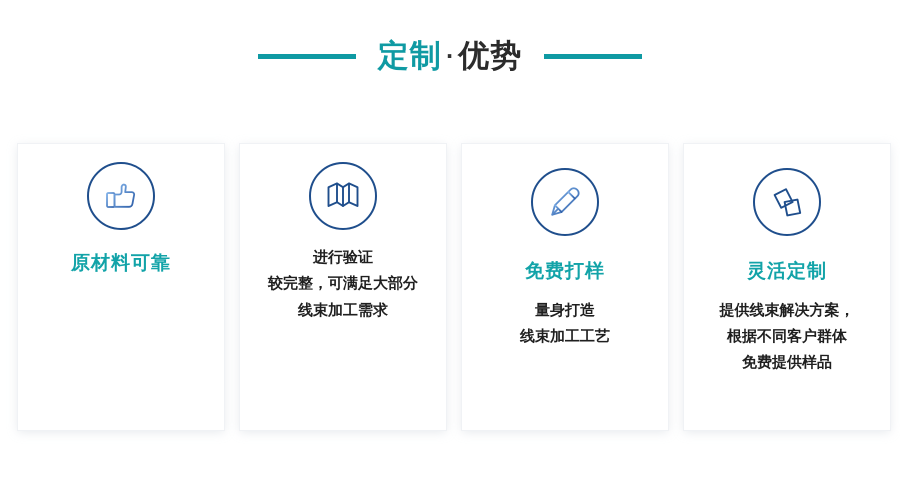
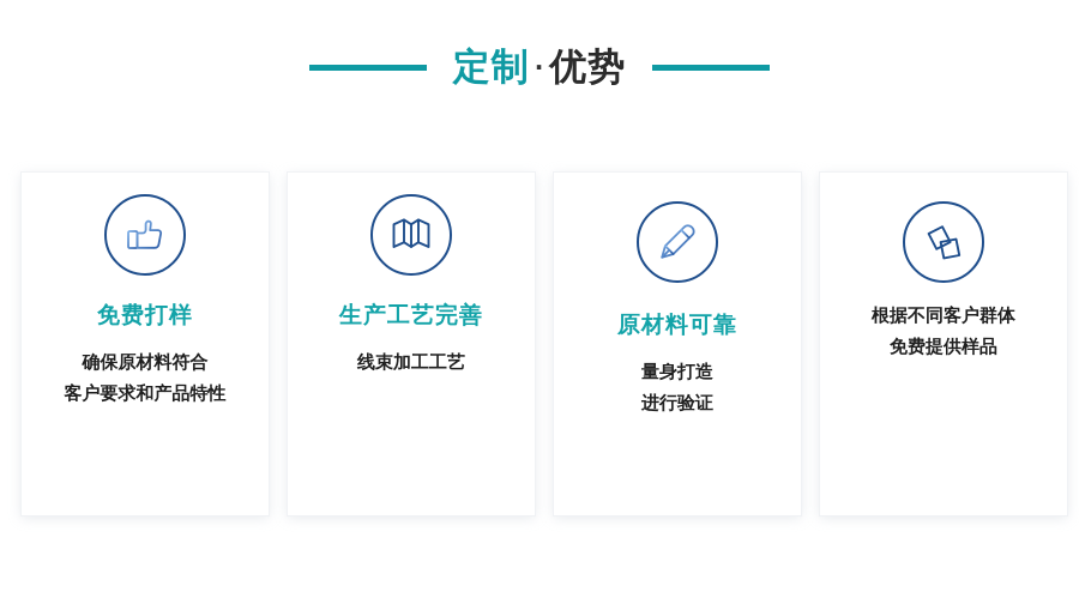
  定制 · 优势
- 原材料可靠
+ 免费打样
+ 确保原材料符合
+ 客户要求和产品特性
+ 生产工艺完善
- 进行验证
+ 线束加工工艺
- 较完整，可满足大部分
- 线束加工需求
- 免费打样
+ 原材料可靠
  量身打造
- 线束加工工艺
+ 进行验证
- 灵活定制
- 提供线束解决方案，
  根据不同客户群体
  免费提供样品
